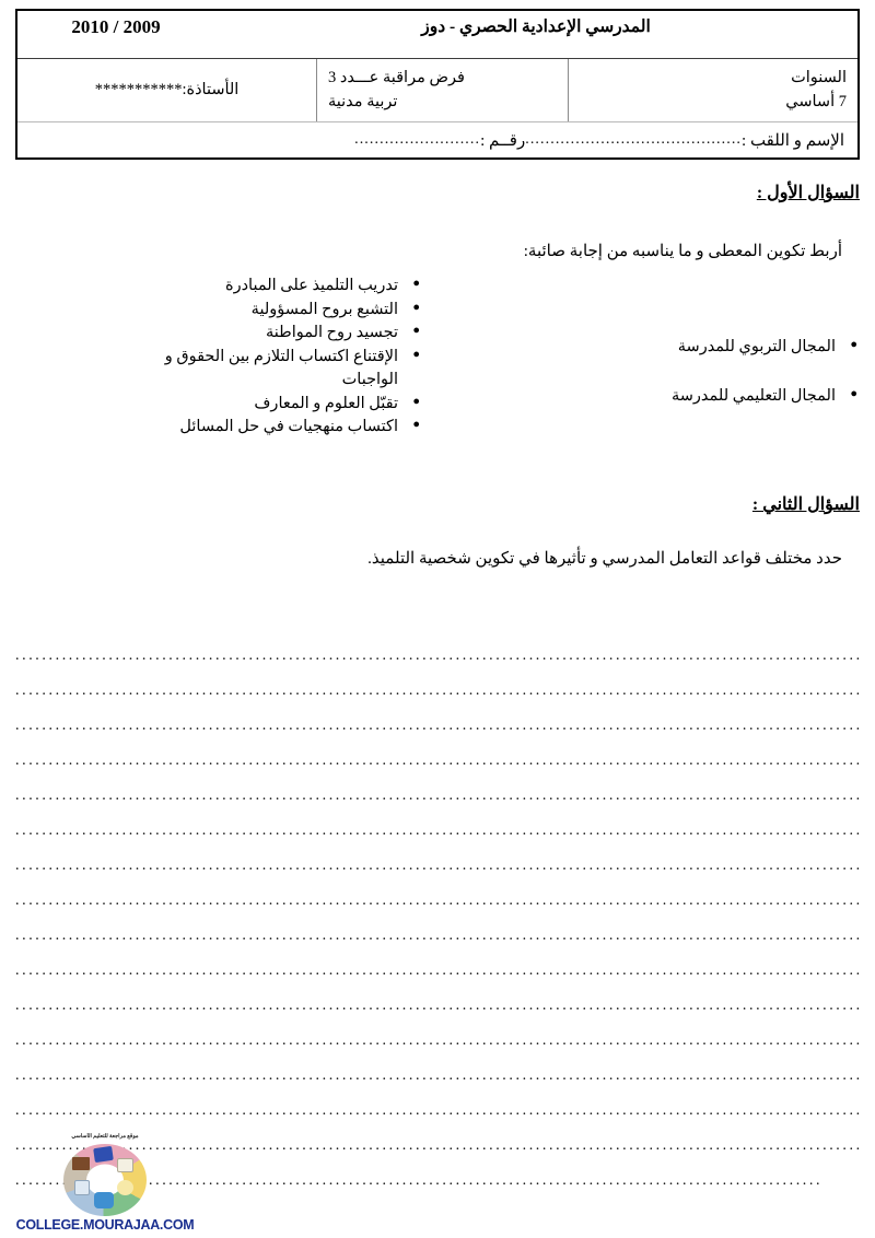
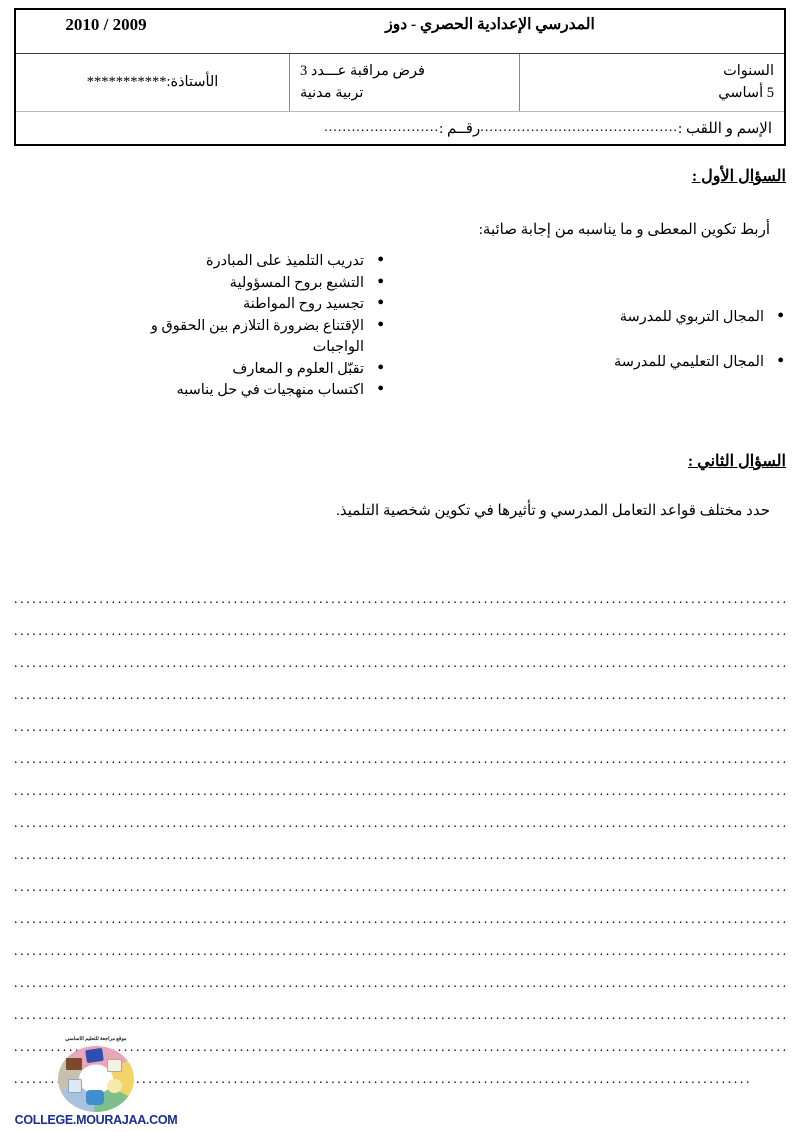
  المدرسي الإعدادية الحصري - دوز
  2010 / 2009
  السنوات
- 7 أساسي
+ 5 أساسي
  فرض مراقبة عـــدد 3
  تربية مدنية
  الأستاذة:***********
  الإسم و اللقب :
  ...........................................
  رقــم :
  .........................
  السؤال الأول :
  أربط تكوين المعطى و ما يناسبه من إجابة صائبة:
  المجال التربوي للمدرسة
  المجال التعليمي للمدرسة
  تدريب التلميذ على المبادرة
  التشبع بروح المسؤولية
  تجسيد روح المواطنة
- الإقتناع اكتساب التلازم بين الحقوق و
+ الإقتناع بضرورة التلازم بين الحقوق و
  الواجبات
  تقبّل العلوم و المعارف
- اكتساب منهجيات في حل المسائل
+ اكتساب منهجيات في حل يناسبه
  السؤال الثاني :
  حدد مختلف قواعد التعامل المدرسي و تأثيرها في تكوين شخصية التلميذ.
  ...............................................................................................................................
  ...............................................................................................................................
  ...............................................................................................................................
  ...............................................................................................................................
  ...............................................................................................................................
  ...............................................................................................................................
  ...............................................................................................................................
  ...............................................................................................................................
  ...............................................................................................................................
  ...............................................................................................................................
  ...............................................................................................................................
  ...............................................................................................................................
  ...............................................................................................................................
  ...............................................................................................................................
  ..........................................................................................................................
  ............................................................................................................
  COLLEGE.MOURAJAA.COM
